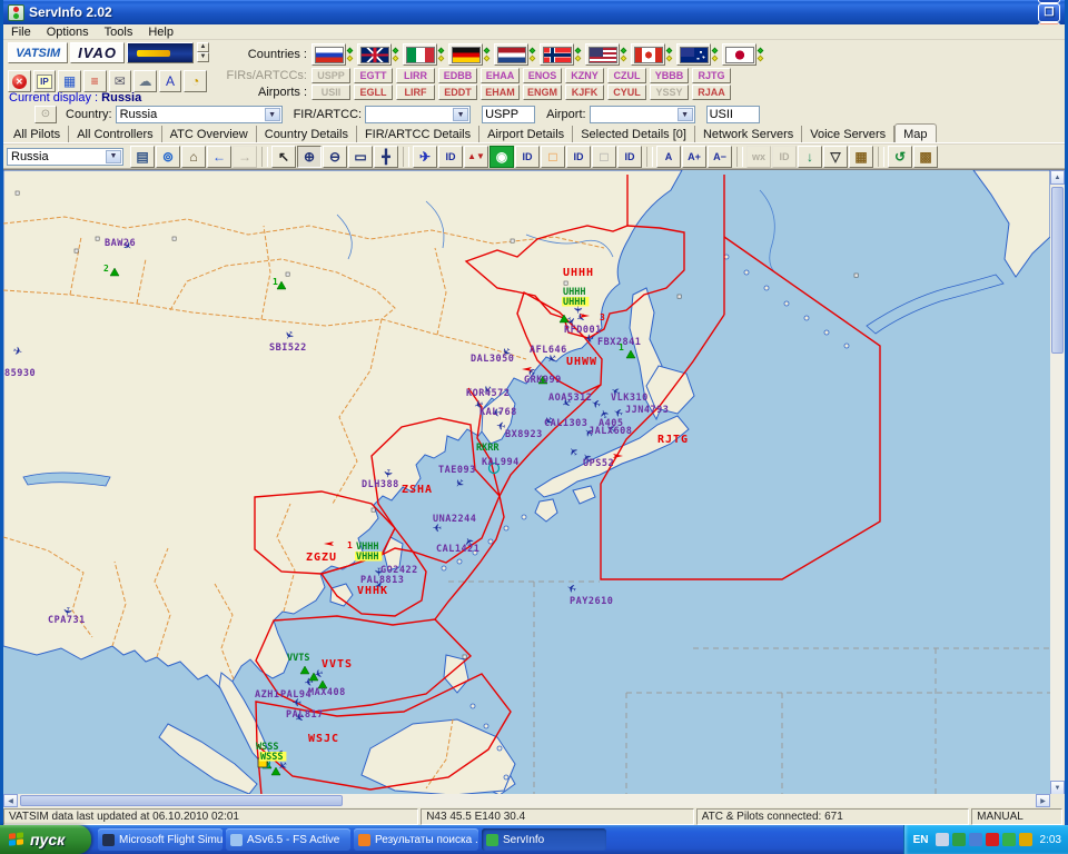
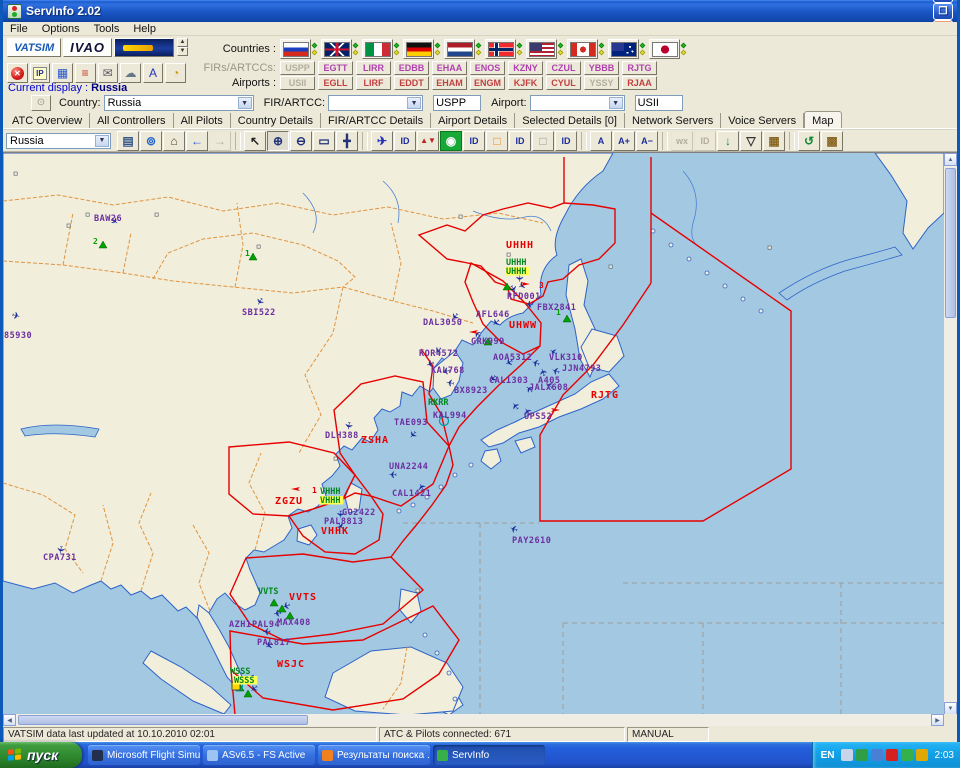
  ServInfo 2.02
  ❐
  File
  Options
  Tools
  Help
  VATSIM
  IVAO
  ✕
  IP
  ▦
  ≡
  ✉
  ☁
  A
  ◔
  Countries :
  FIRs/ARTCCs:
  USPP
  EGTT
  LIRR
  EDBB
  EHAA
  ENOS
  KZNY
  CZUL
  YBBB
  RJTG
  Airports :
  USII
  EGLL
  LIRF
  EDDT
  EHAM
  ENGM
  KJFK
  CYUL
  YSSY
  RJAA
  Current display : Russia
  ⊙
  Country:
  Russia
  FIR/ARTCC:
  USPP
  Airport:
  USII
- All Pilots
+ ATC Overview
  All Controllers
- ATC Overview
+ All Pilots
  Country Details
  FIR/ARTCC Details
  Airport Details
  Selected Details [0]
  Network Servers
  Voice Servers
  Map
  Russia
  ▤
  ⊚
  ⌂
  ←
  →
  ↖
  ⊕
  ⊖
  ▭
  ╋
  ✈
  ID
  ▲▼
  ◉
  ID
  □
  ID
  □
  ID
  A
  A+
  A−
  wx
  ID
  ↓
  ▽
  ▦
  ↺
  ▩
  UHHH
  UHHH
  VHHH
  VHHH
  VVTS
  RKRR
  WSSS
  WSSS
  BAW26
  SBI522
  85930
  CPA731
  DAL3050
  AFL646
  RFD001
  FBX2841
  GRK999
  KOR4572
  AOA5312
  VLK310
  JJN4793
  KAL768
  CAL1303
  A405
  JALX608
  BX8923
  UPS52
  KAL994
  DLH388
  TAE093
  UNA2244
  CAL1421
  GO2422
  PAL8813
  PAY2610
  AZH1
  PAL94
  MAX408
  PAL817
  UHHH
  UHWW
  RJTG
  ZSHA
  ZGZU
  VHHK
  VVTS
  WSJC
  2
  1
  3
  1
  1
- VATSIM data last updated at 06.10.2010 02:01
+ VATSIM data last updated at 10.10.2010 02:01
- N43 45.5 E140 30.4
  ATC & Pilots connected: 671
  MANUAL
  пуск
  Microsoft Flight Simu
  ASv6.5 - FS Active
  Результаты поиска .
  ServInfo
  EN
  2:03
